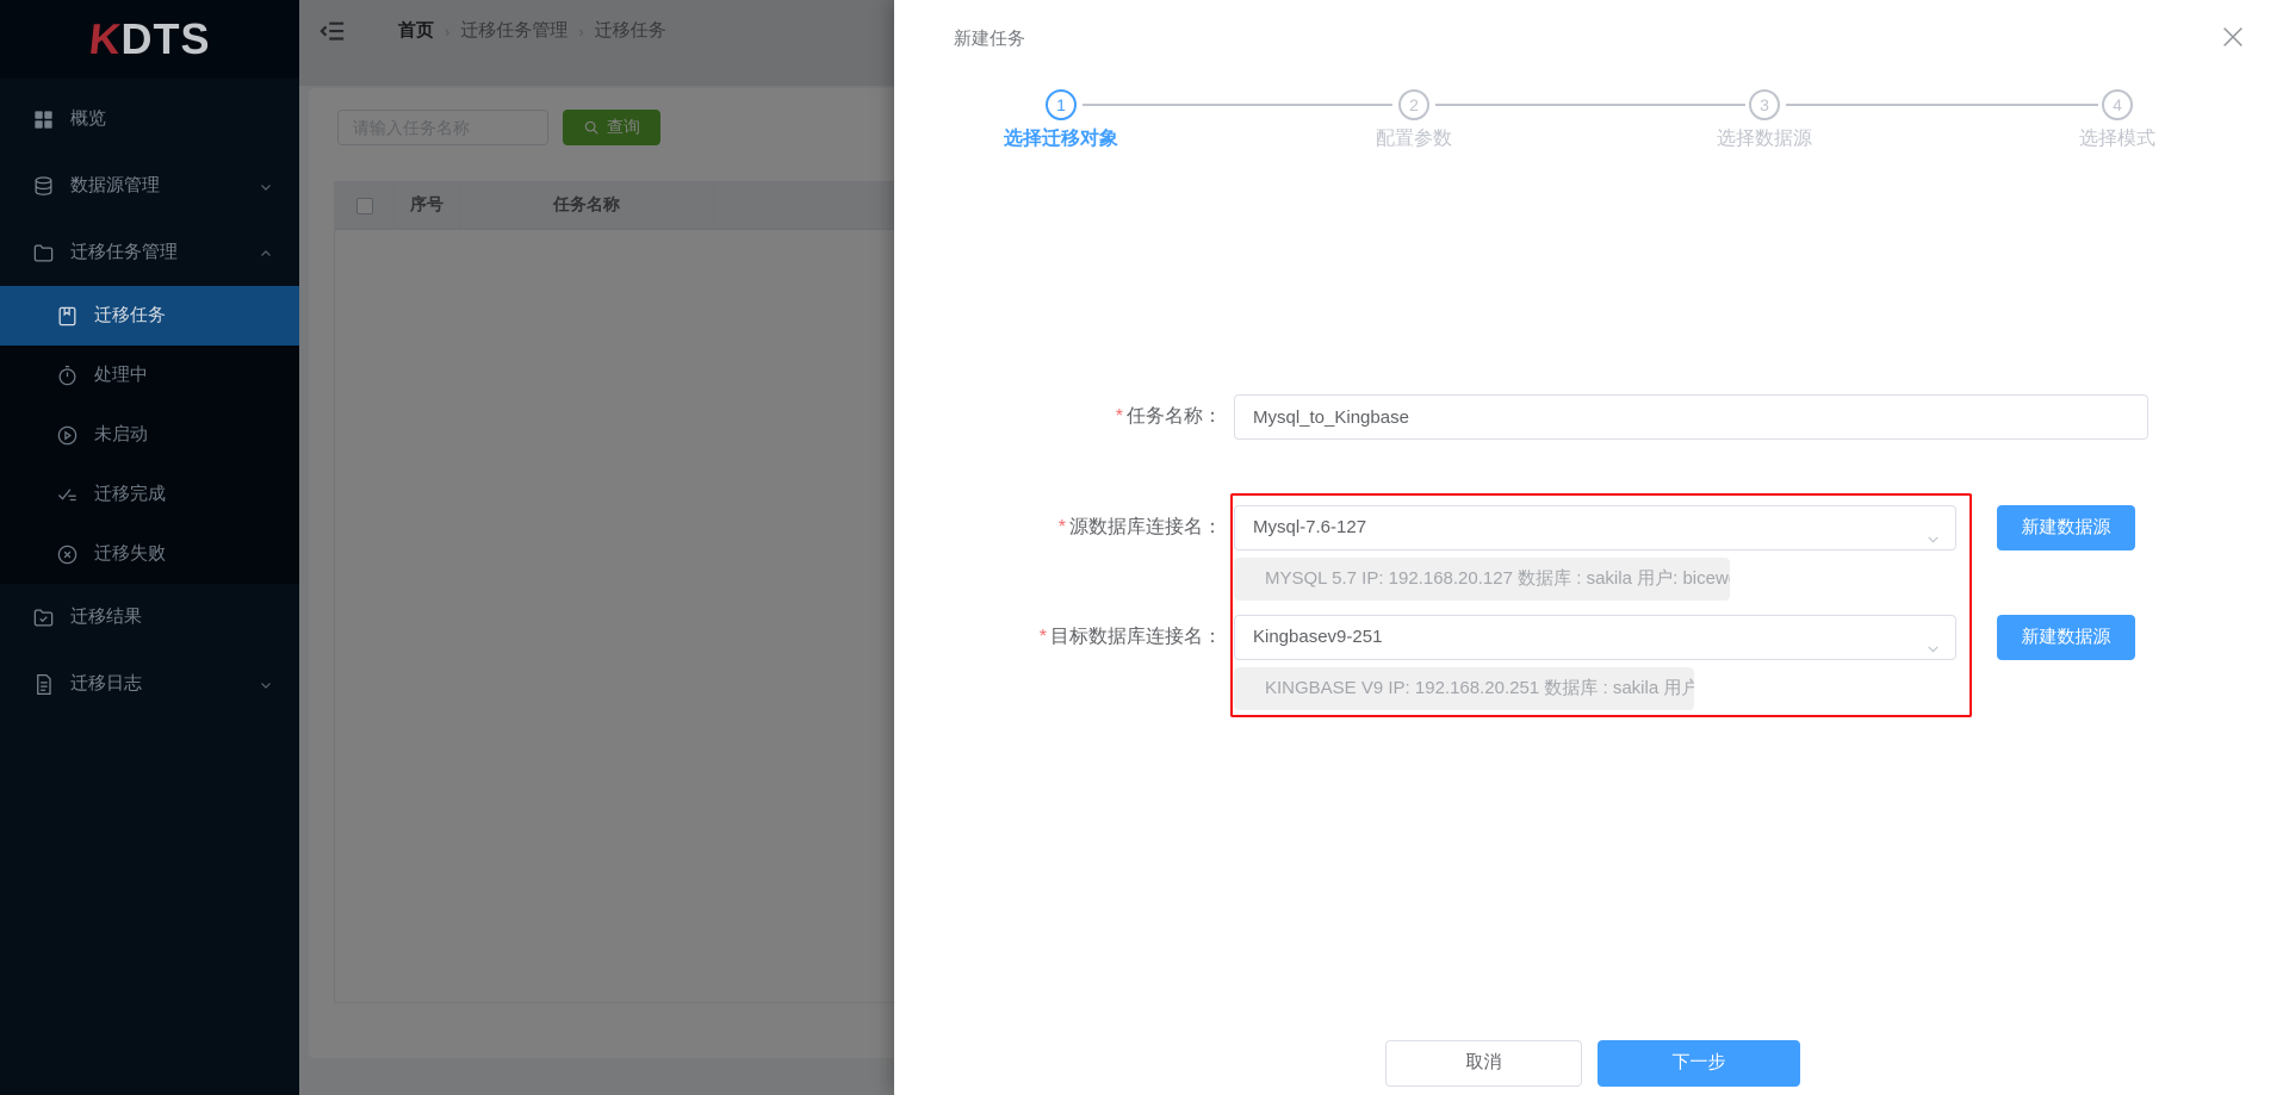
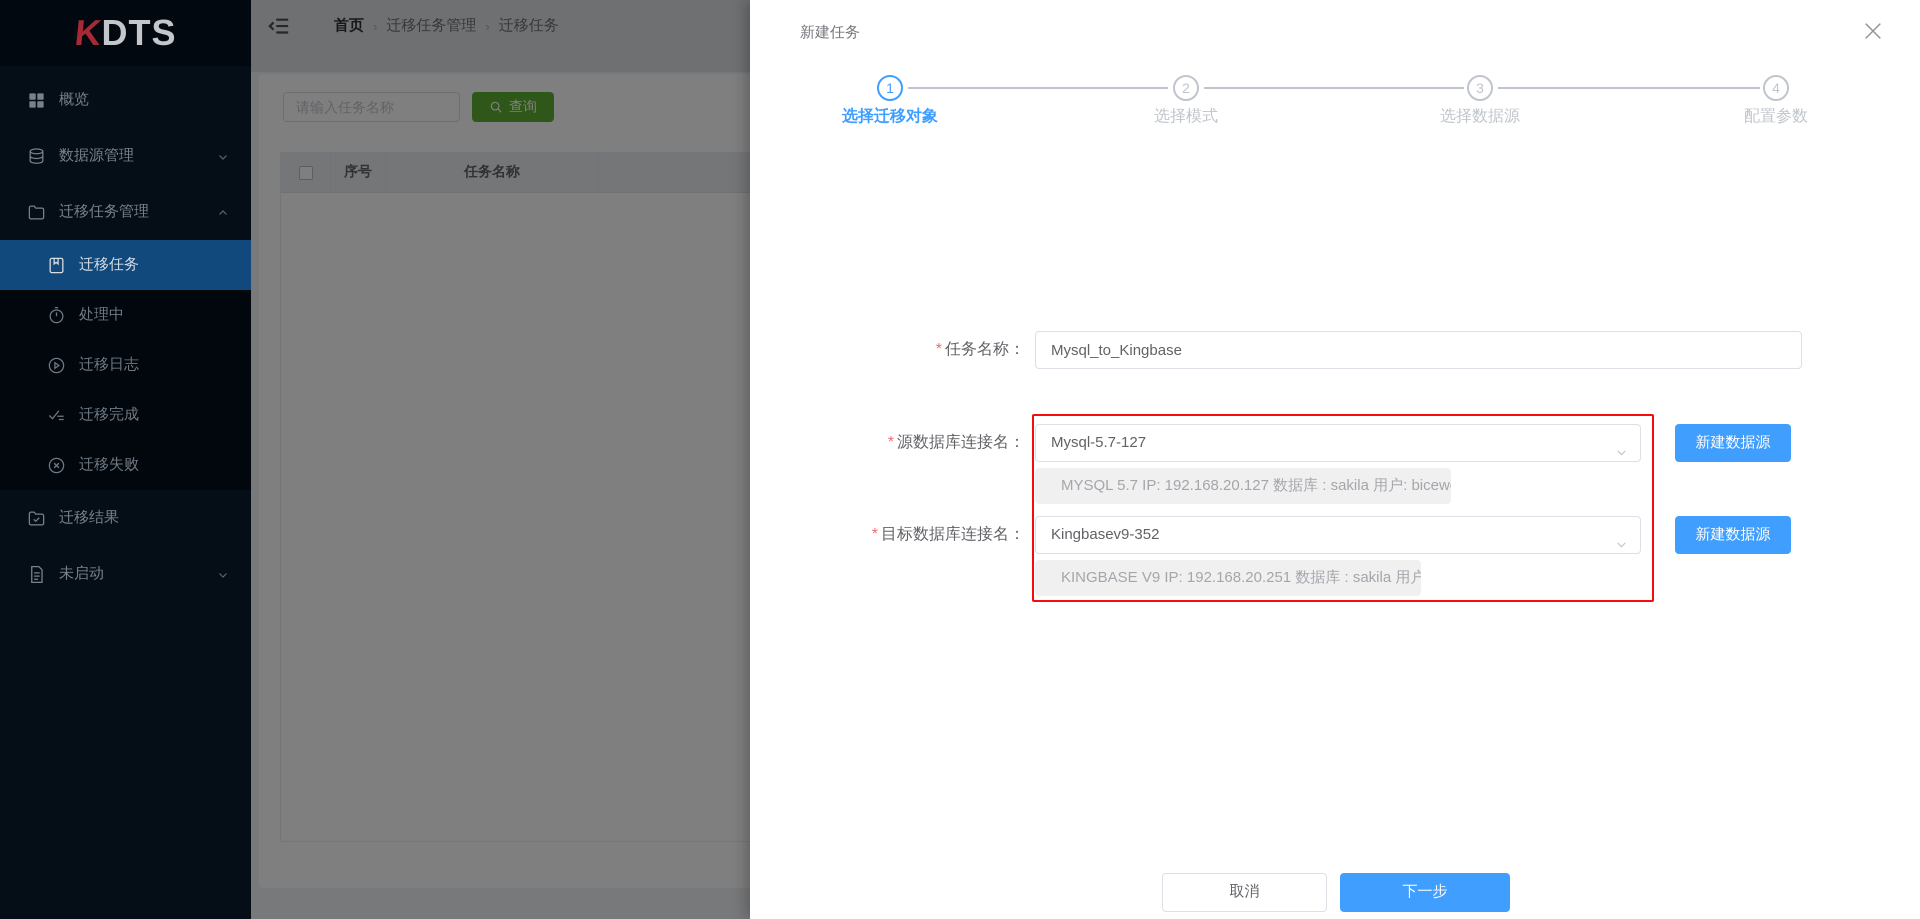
  DTS
  概览
  数据源管理
  迁移任务管理
  迁移任务
  处理中
- 未启动
+ 迁移日志
  迁移完成
  迁移失败
  迁移结果
- 迁移日志
+ 未启动
  首页
  ›
  迁移任务管理
  ›
  迁移任务
  请输入任务名称
  查询
  序号
  任务名称
  新建任务
  1
  2
  3
  4
  选择迁移对象
- 配置参数
+ 选择模式
  选择数据源
- 选择模式
+ 配置参数
  * 任务名称：
  Mysql_to_Kingbase
  * 源数据库连接名：
- Mysql-7.6-127
+ Mysql-5.7-127
  新建数据源
  MYSQL 5.7 IP: 192.168.20.127 数据库 : sakila 用户: bicew
  * 目标数据库连接名：
- Kingbasev9-251
+ Kingbasev9-352
  新建数据源
  KINGBASE V9 IP: 192.168.20.251 数据库 : sakila 用户
  取消
  下一步
